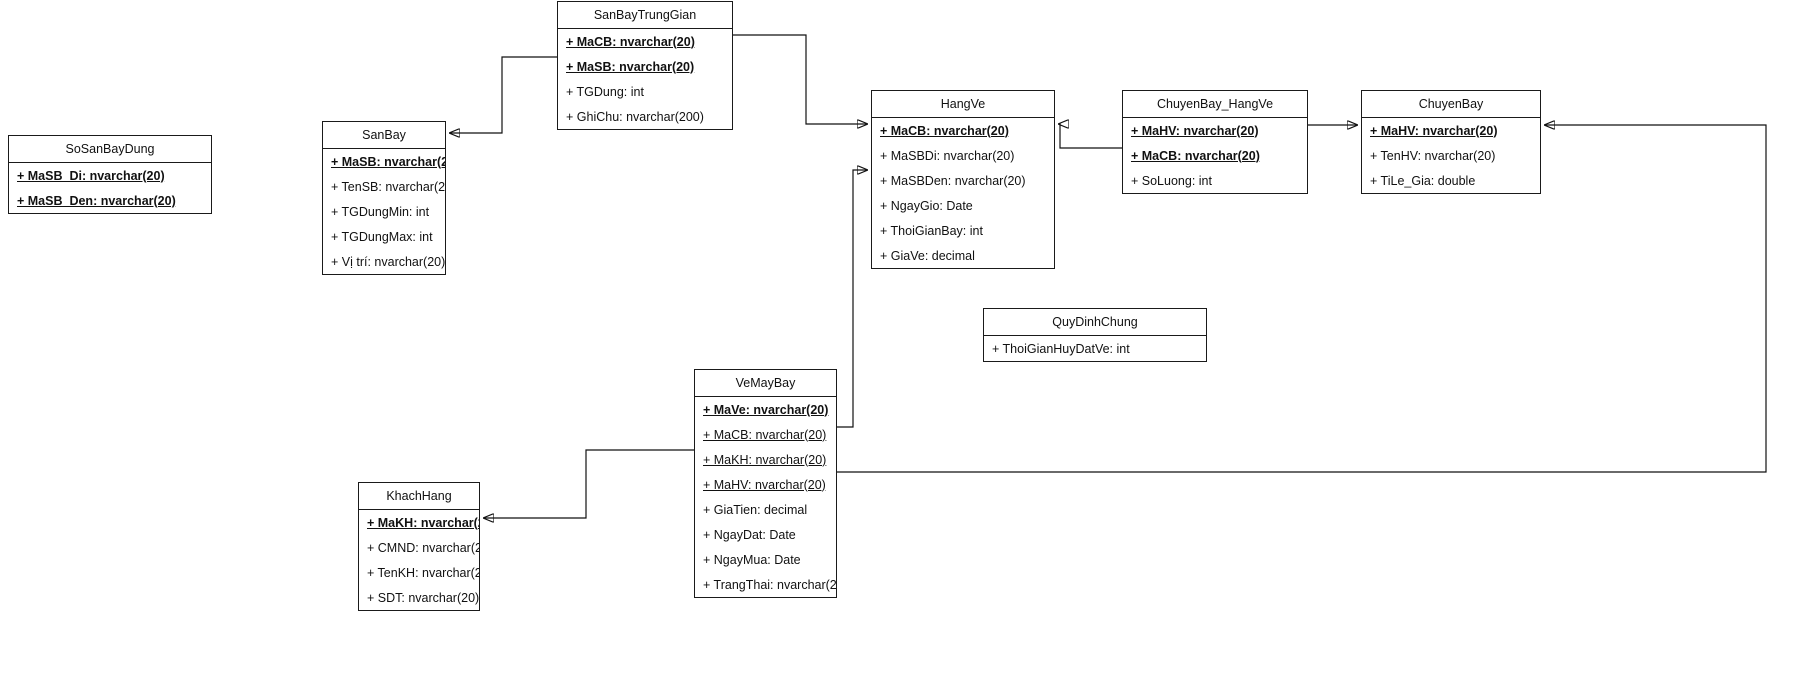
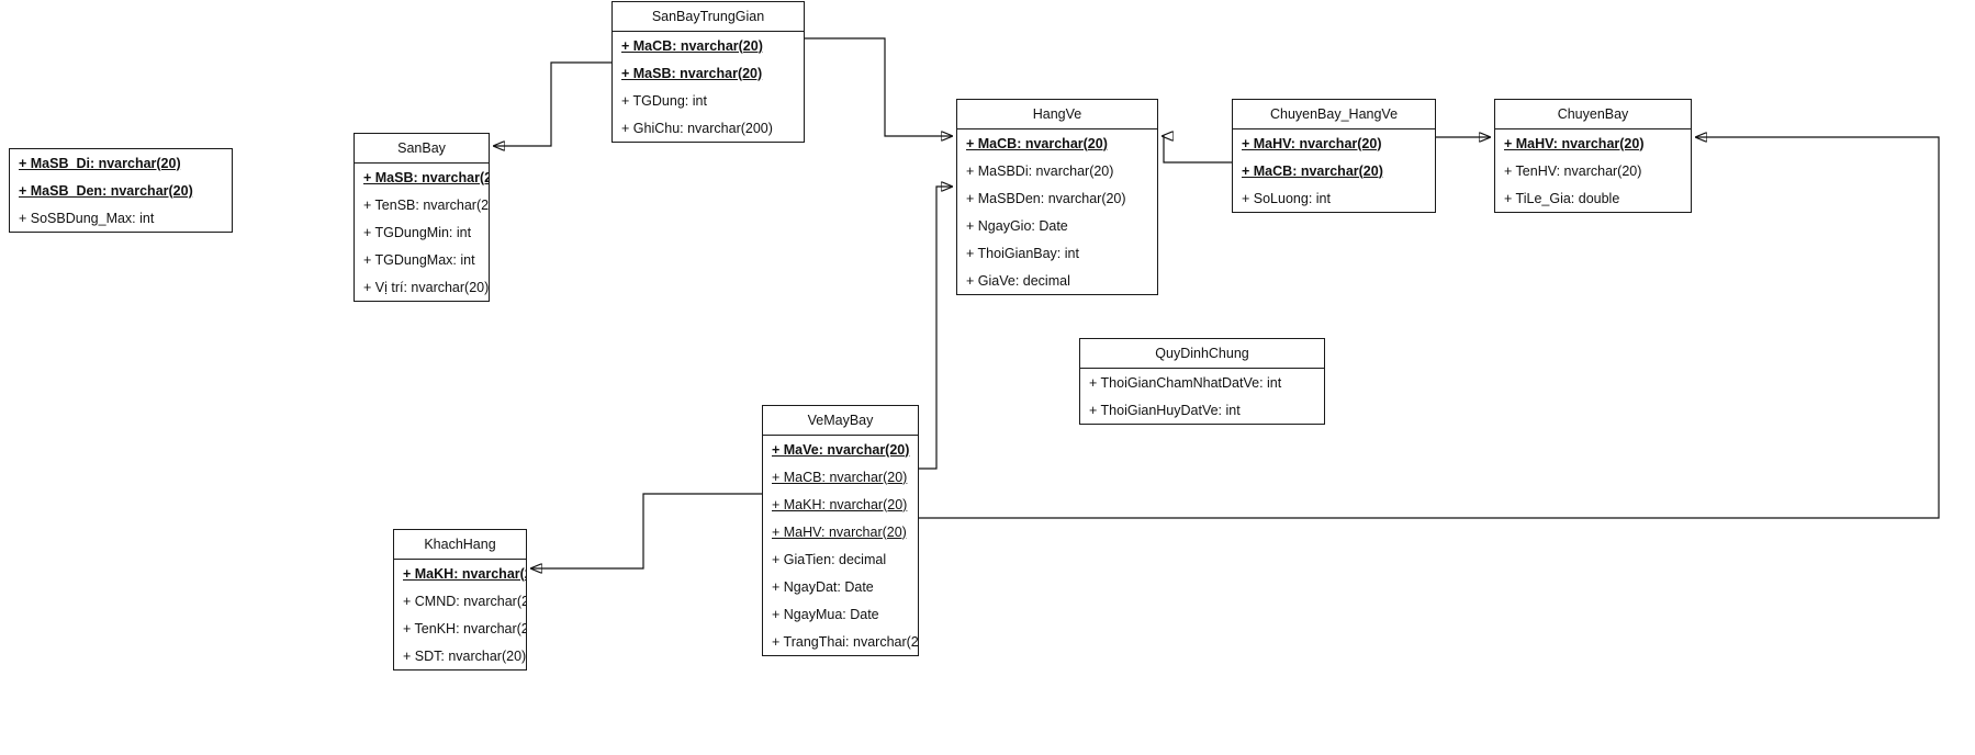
- SoSanBayDung
  + MaSB_Di: nvarchar(20)
  + MaSB_Den: nvarchar(20)
+ + SoSBDung_Max: int
  SanBay
  + MaSB: nvarchar(2
  + TenSB: nvarchar(2
  + TGDungMin: int
  + TGDungMax: int
  + Vị trí: nvarchar(20)
  SanBayTrungGian
  + MaCB: nvarchar(20)
  + MaSB: nvarchar(20)
  + TGDung: int
  + GhiChu: nvarchar(200)
  HangVe
  + MaCB: nvarchar(20)
  + MaSBDi: nvarchar(20)
  + MaSBDen: nvarchar(20)
  + NgayGio: Date
  + ThoiGianBay: int
  + GiaVe: decimal
  ChuyenBay_HangVe
  + MaHV: nvarchar(20)
  + MaCB: nvarchar(20)
  + SoLuong: int
  ChuyenBay
  + MaHV: nvarchar(20)
  + TenHV: nvarchar(20)
  + TiLe_Gia: double
  QuyDinhChung
+ + ThoiGianChamNhatDatVe: int
  + ThoiGianHuyDatVe: int
  VeMayBay
  + MaVe: nvarchar(20)
  + MaCB: nvarchar(20)
  + MaKH: nvarchar(20)
  + MaHV: nvarchar(20)
  + GiaTien: decimal
  + NgayDat: Date
  + NgayMua: Date
  + TrangThai: nvarchar(2
  KhachHang
  + MaKH: nvarchar(
  + CMND: nvarchar(2
  + TenKH: nvarchar(2
  + SDT: nvarchar(20)
